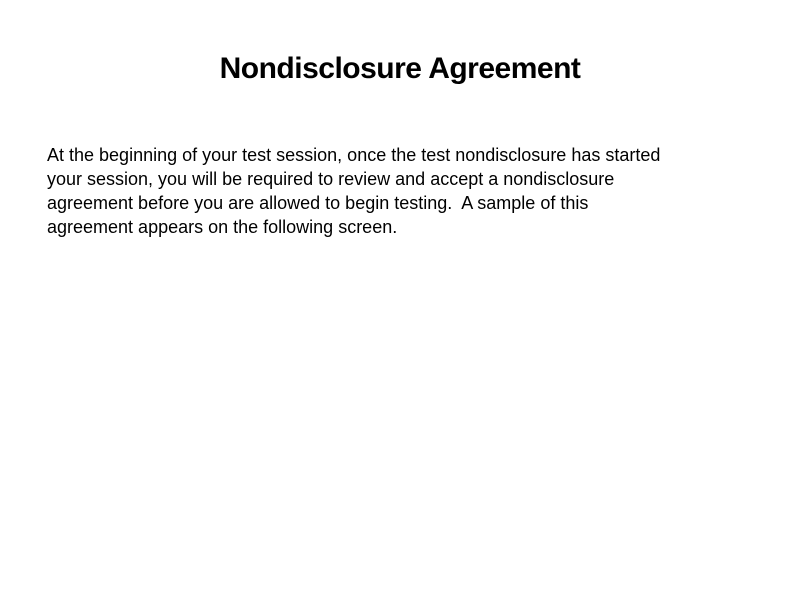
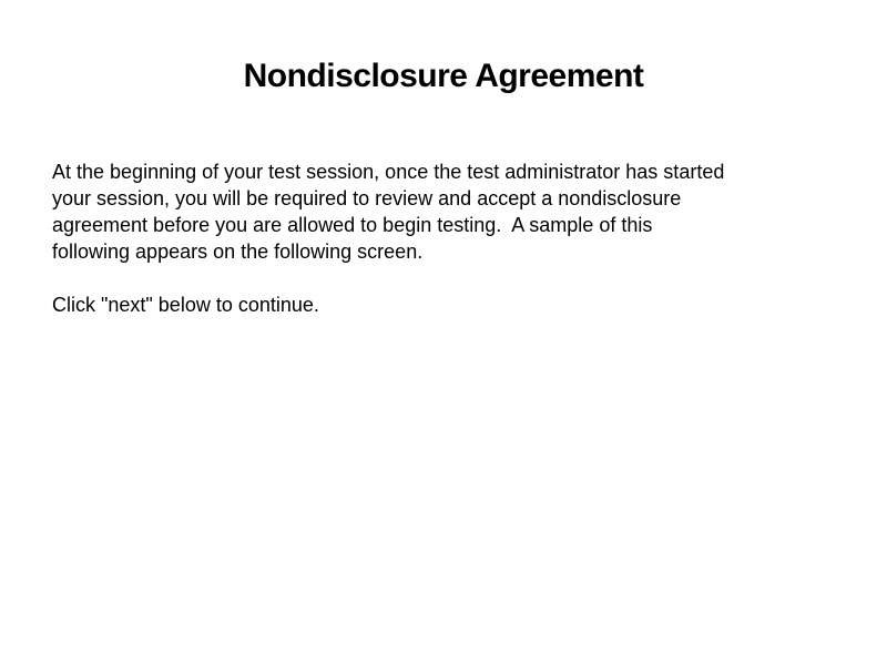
  Nondisclosure Agreement
- At the beginning of your test session, once the test nondisclosure has started
+ At the beginning of your test session, once the test administrator has started
  your session, you will be required to review and accept a nondisclosure
  agreement before you are allowed to begin testing. A sample of this
- agreement appears on the following screen.
+ following appears on the following screen.
+ Click "next" below to continue.
